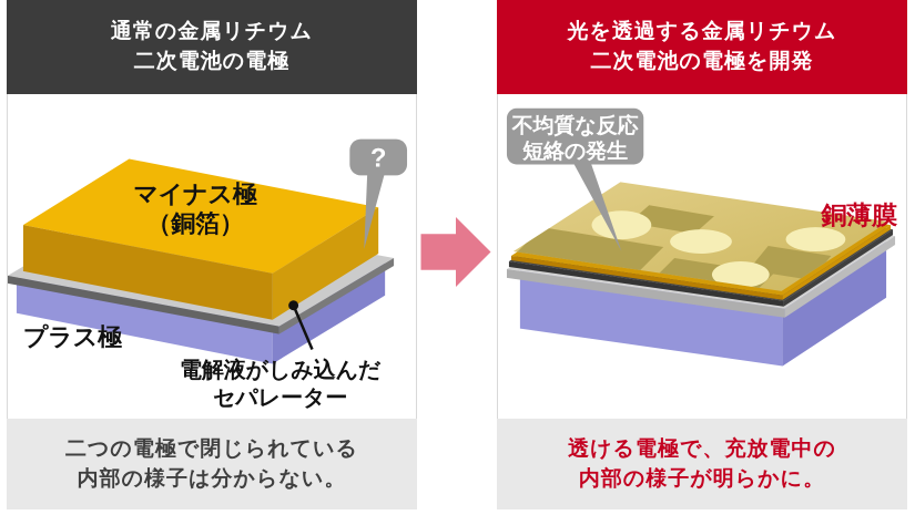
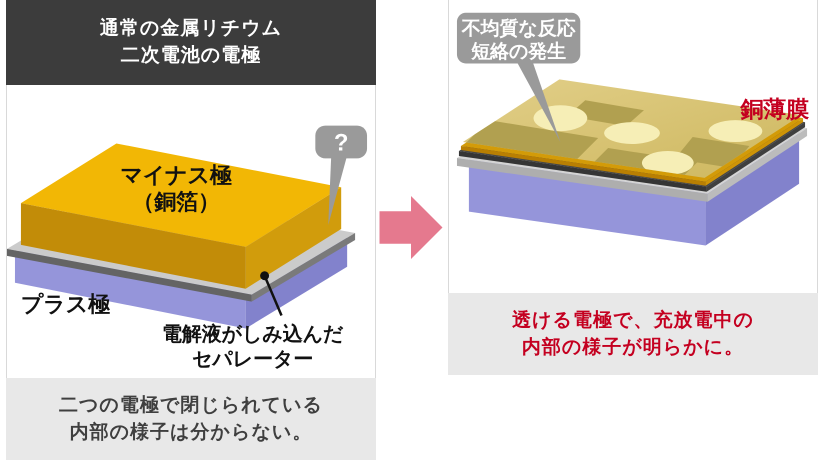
  通常の金属リチウム
  二次電池の電極
  マイナス極
  （銅箔）
  ?
  プラス極
  電解液がしみ込んだ
  セパレーター
  二つの電極で閉じられている
  内部の様子は分からない。
- 光を透過する金属リチウム
- 二次電池の電極を開発
  銅薄膜
  不均質な反応
  短絡の発生
  透ける電極で、充放電中の
  内部の様子が明らかに。
